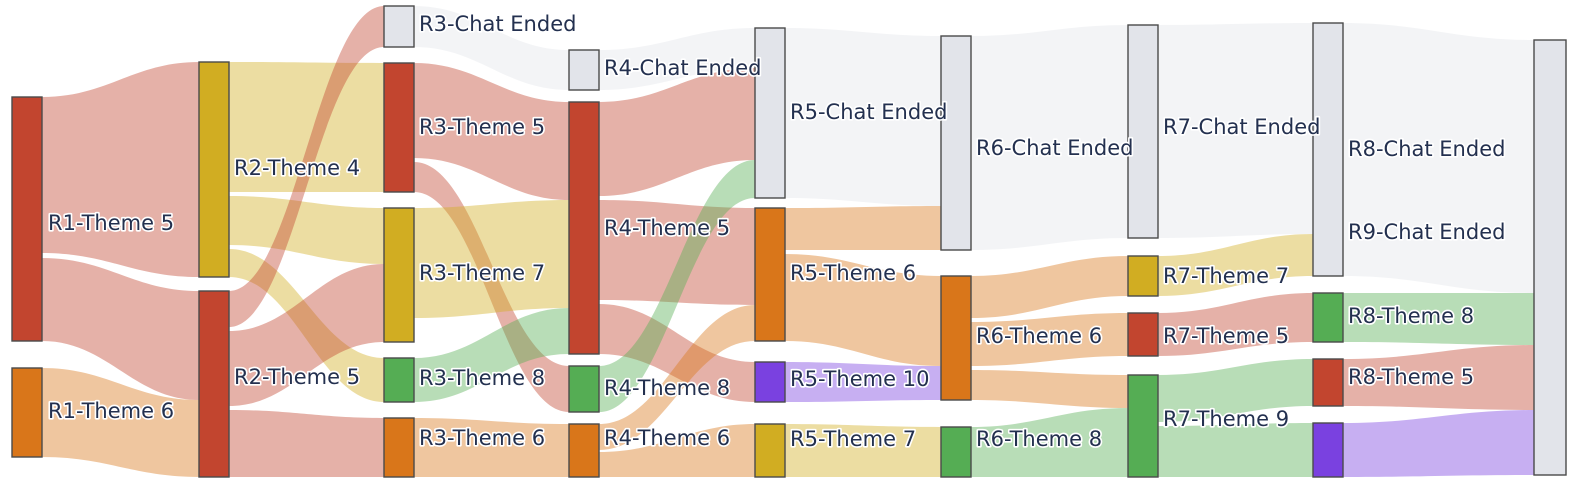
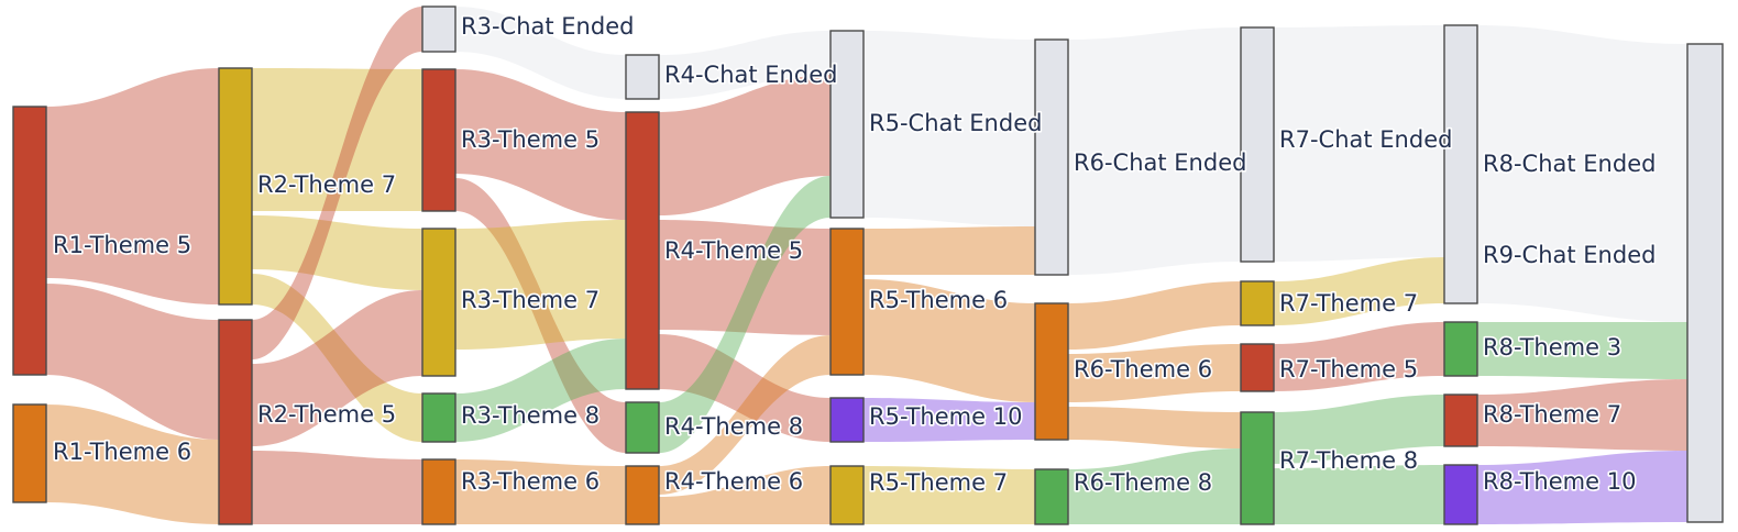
  R1-Theme 5
  R1-Theme 6
- R2-Theme 4
+ R2-Theme 7
  R2-Theme 5
  R3-Chat Ended
  R3-Theme 5
  R3-Theme 7
  R3-Theme 8
  R3-Theme 6
  R4-Chat Ended
  R4-Theme 5
  R4-Theme 8
  R4-Theme 6
  R5-Chat Ended
  R5-Theme 6
  R5-Theme 10
  R5-Theme 7
  R6-Chat Ended
  R6-Theme 6
  R6-Theme 8
  R7-Chat Ended
  R7-Theme 7
  R7-Theme 5
- R7-Theme 9
+ R7-Theme 8
  R8-Chat Ended
- R8-Theme 8
+ R8-Theme 3
- R8-Theme 5
+ R8-Theme 7
+ R8-Theme 10
  R9-Chat Ended
